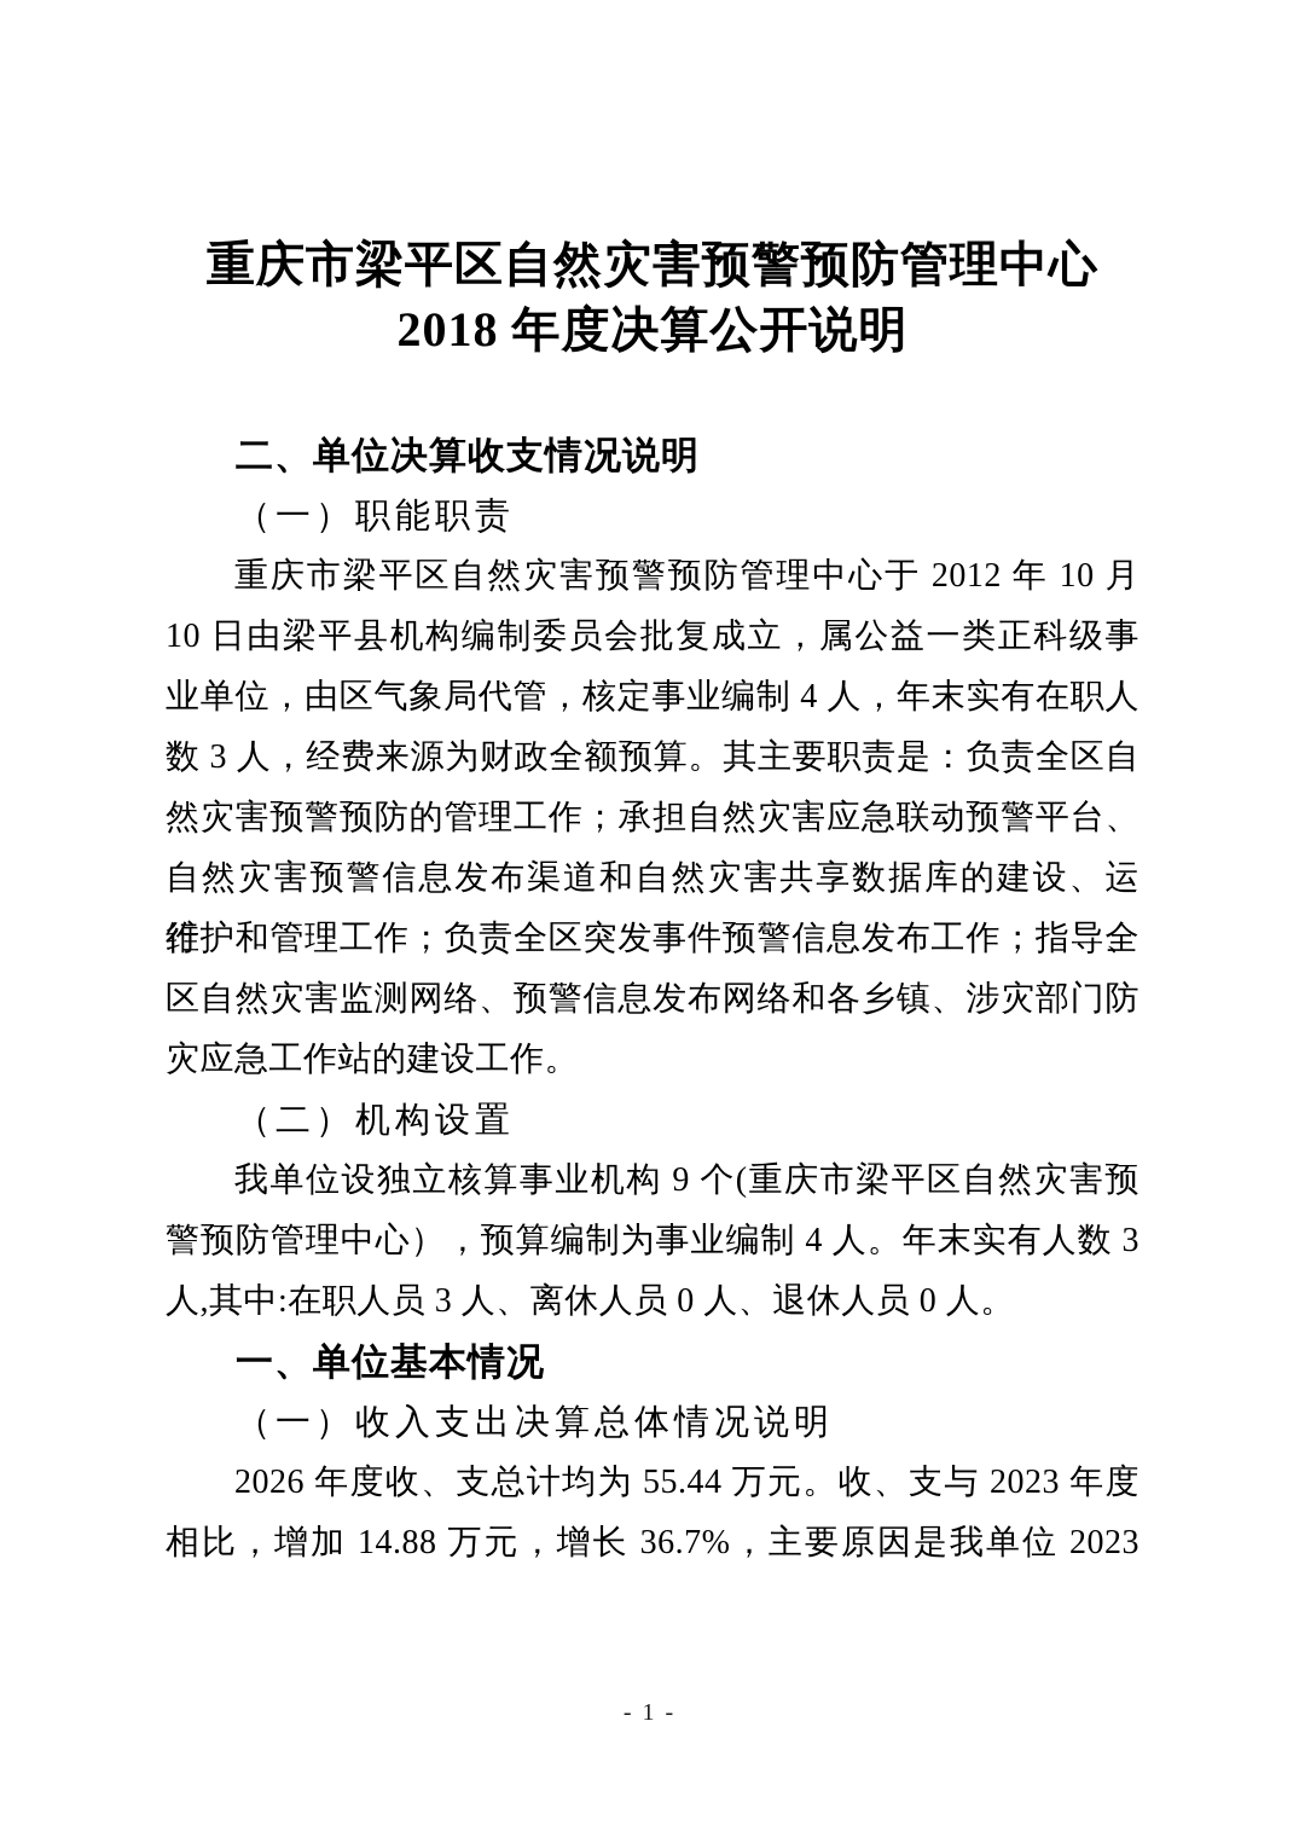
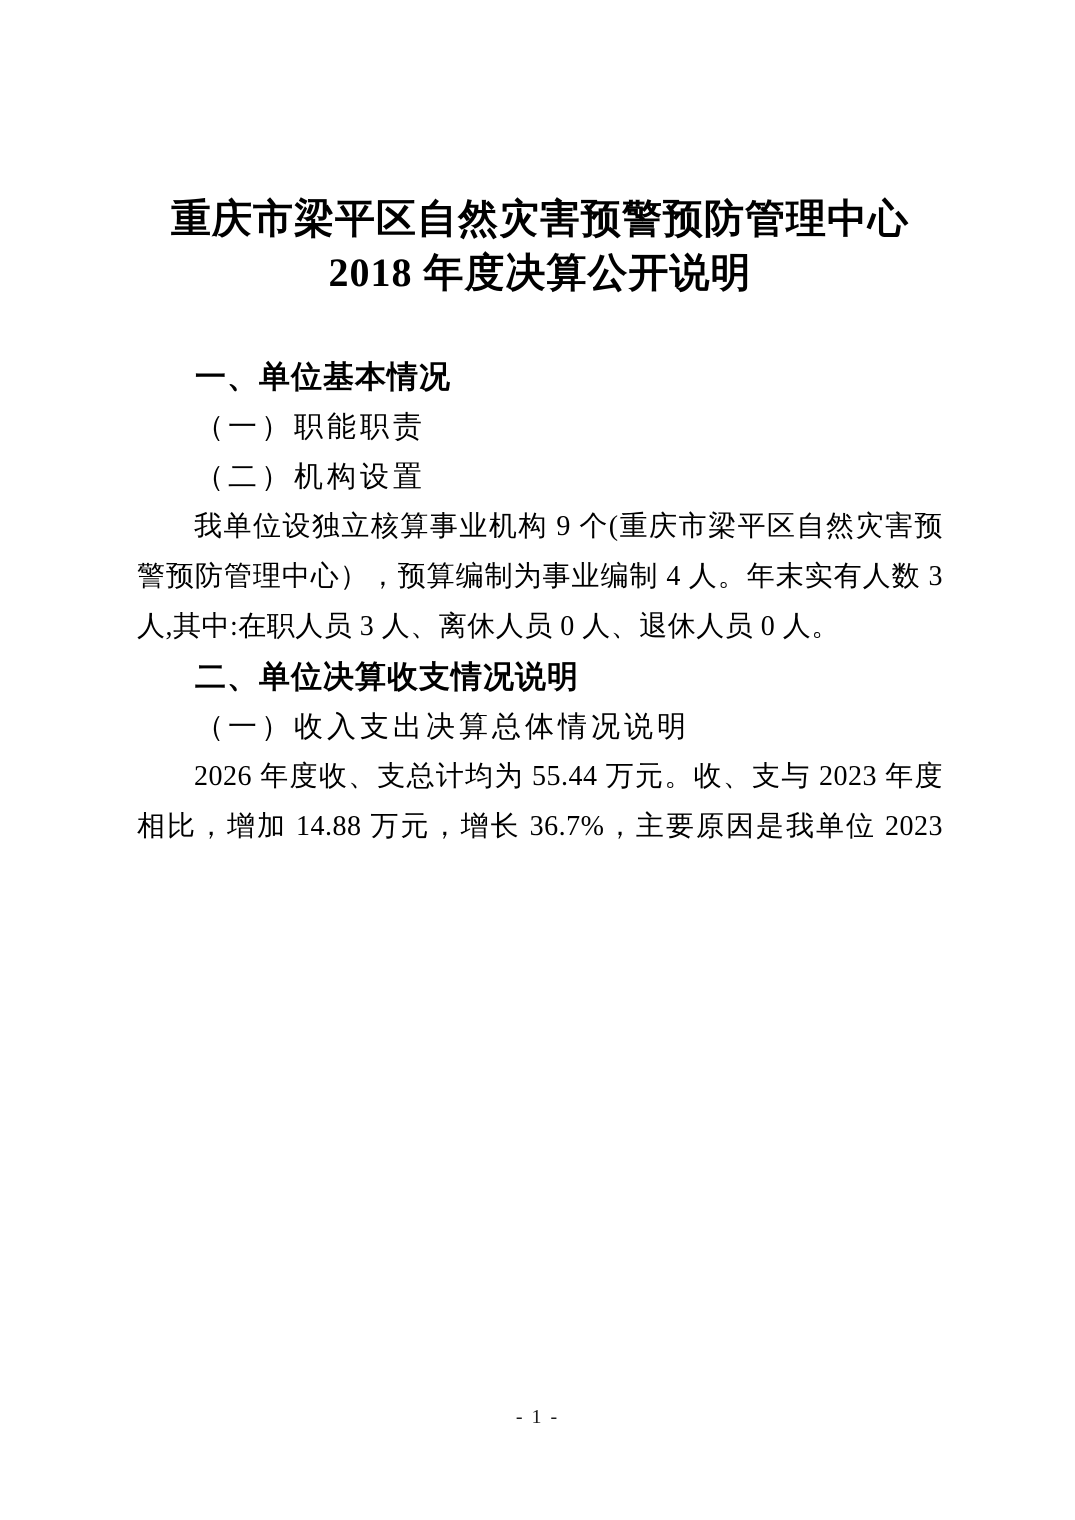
  重庆市梁平区自然灾害预警预防管理中心
  2018 年度决算公开说明
- 二、单位决算收支情况说明
+ 一、单位基本情况
  （一）职能职责
- 重庆市梁平区自然灾害预警预防管理中心于 2012 年 10 月
- 10 日由梁平县机构编制委员会批复成立，属公益一类正科级事
- 业单位，由区气象局代管，核定事业编制 4 人，年末实有在职人
- 数 3 人，经费来源为财政全额预算。其主要职责是：负责全区自
- 然灾害预警预防的管理工作；承担自然灾害应急联动预警平台、
- 自然灾害预警信息发布渠道和自然灾害共享数据库的建设、运行、
- 维护和管理工作；负责全区突发事件预警信息发布工作；指导全
- 区自然灾害监测网络、预警信息发布网络和各乡镇、涉灾部门防
- 灾应急工作站的建设工作。
  （二）机构设置
  我单位设独立核算事业机构 9 个(重庆市梁平区自然灾害预
  警预防管理中心），预算编制为事业编制 4 人。年末实有人数 3
  人,其中:在职人员 3 人、离休人员 0 人、退休人员 0 人。
- 一、单位基本情况
+ 二、单位决算收支情况说明
  （一）收入支出决算总体情况说明
  2026 年度收、支总计均为 55.44 万元。收、支与 2023 年度
  相比，增加 14.88 万元，增长 36.7%，主要原因是我单位 2023
  - 1 -
